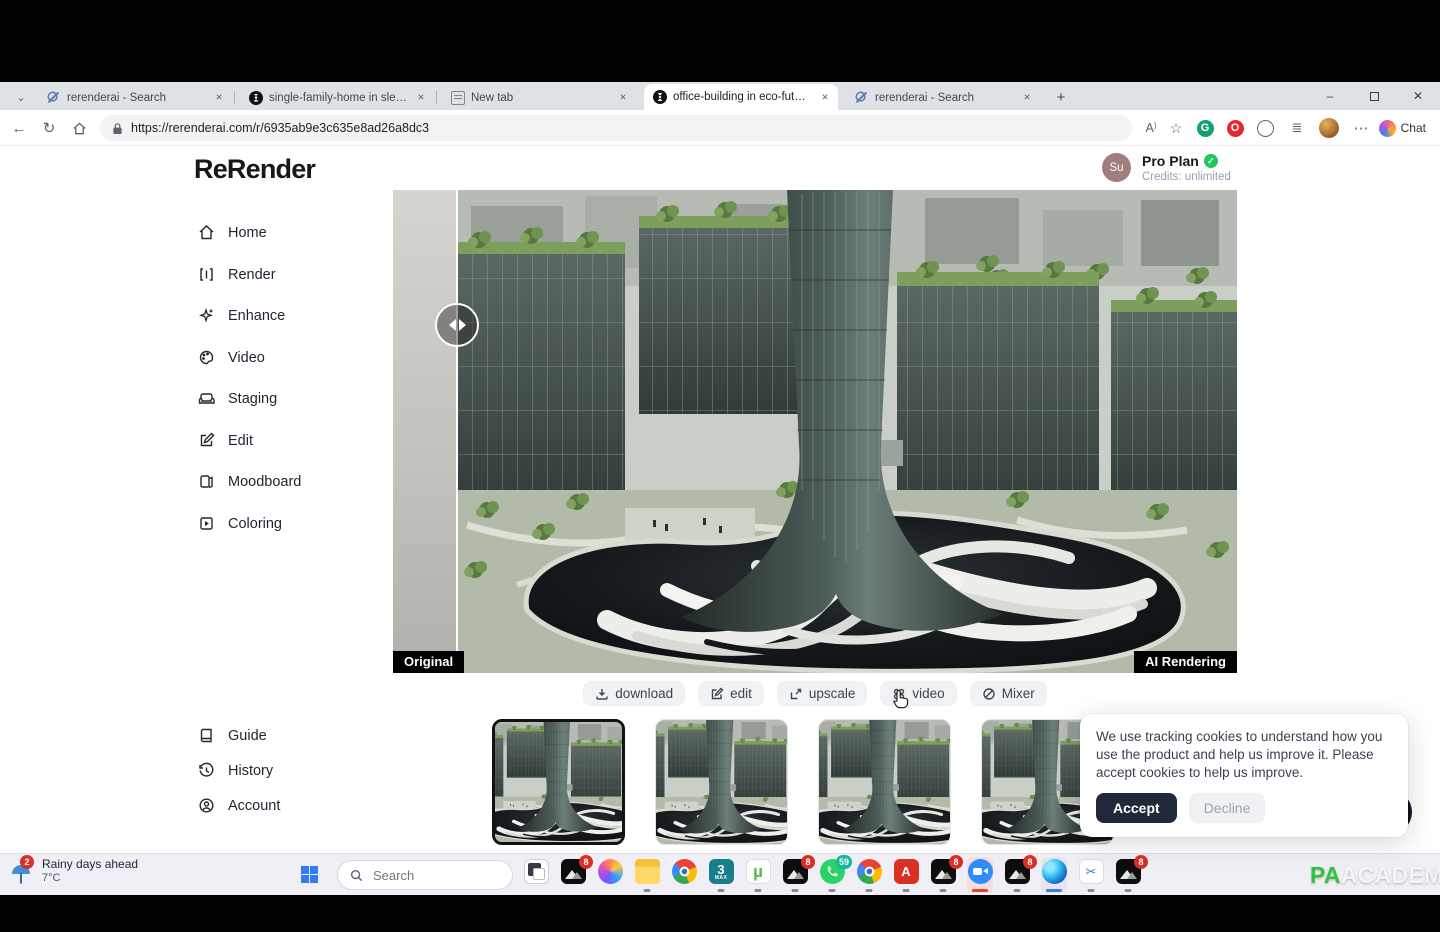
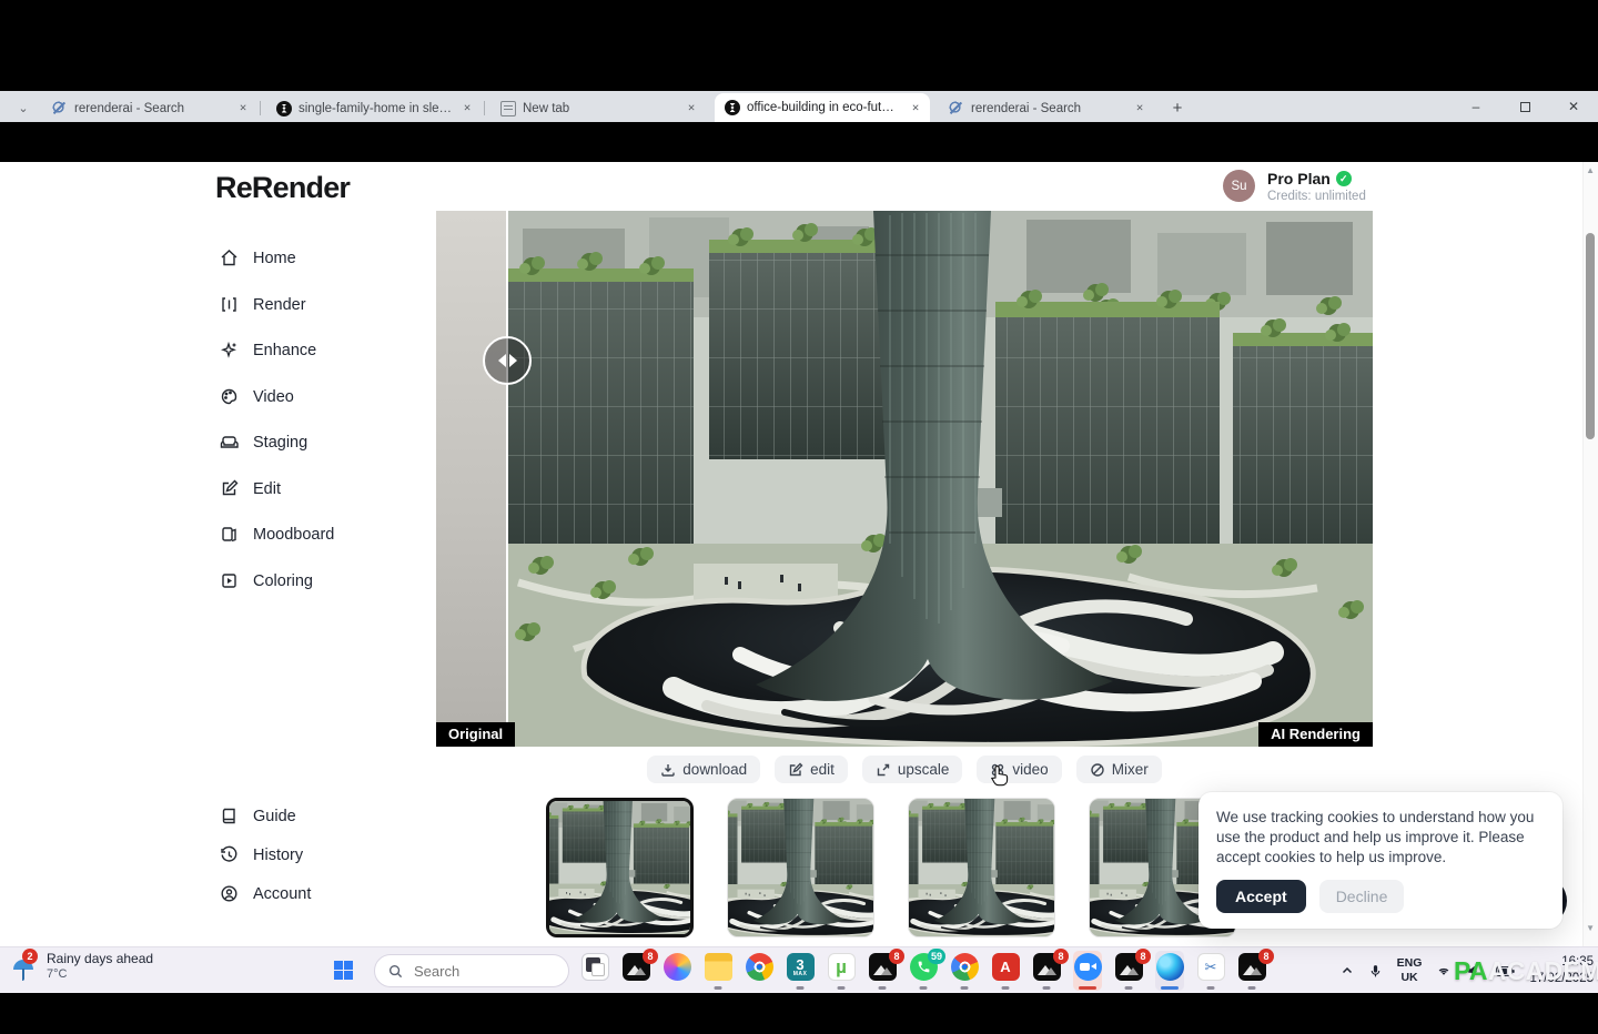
  ⌄
  rerenderai - Search
  single-family-home in sleek
  New tab
  office-building in eco-futuris
  rerenderai - Search
  +
  –
  ✕
- ←
- ↻
- https://rerenderai.com/r/6935ab9e3c635e8ad26a8dc3
- A
- )
- ☆
- G
- O
- ≣
- ⋯
- Chat
  ReRender
  Su
  Pro Plan
  ✓
  Credits: unlimited
  Home
  Render
  Enhance
  Video
  Staging
  Edit
  Moodboard
  Coloring
  Guide
  History
  Account
  Original
  AI Rendering
  download
  edit
  upscale
  video
  Mixer
  We use tracking cookies to understand how you use the product and help us improve it. Please accept cookies to help us improve.
  Accept
  Decline
+ ▲
+ ▼
  2
  Rainy days ahead
  7°C
  Search
  8
  3
  8
  59
  8
  8
  8
+ ENG
+ UK
+ 16:35
+ 17/02/2025
  PAACADEM
